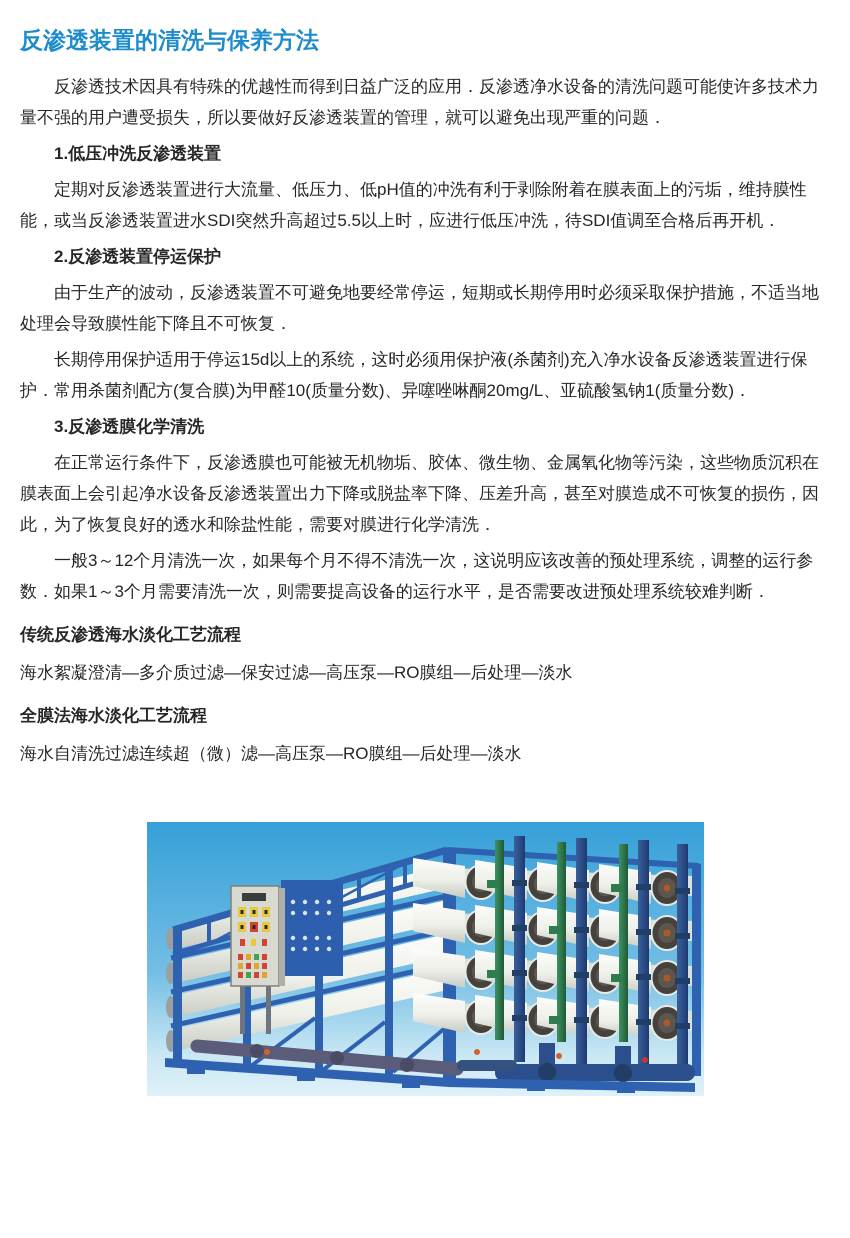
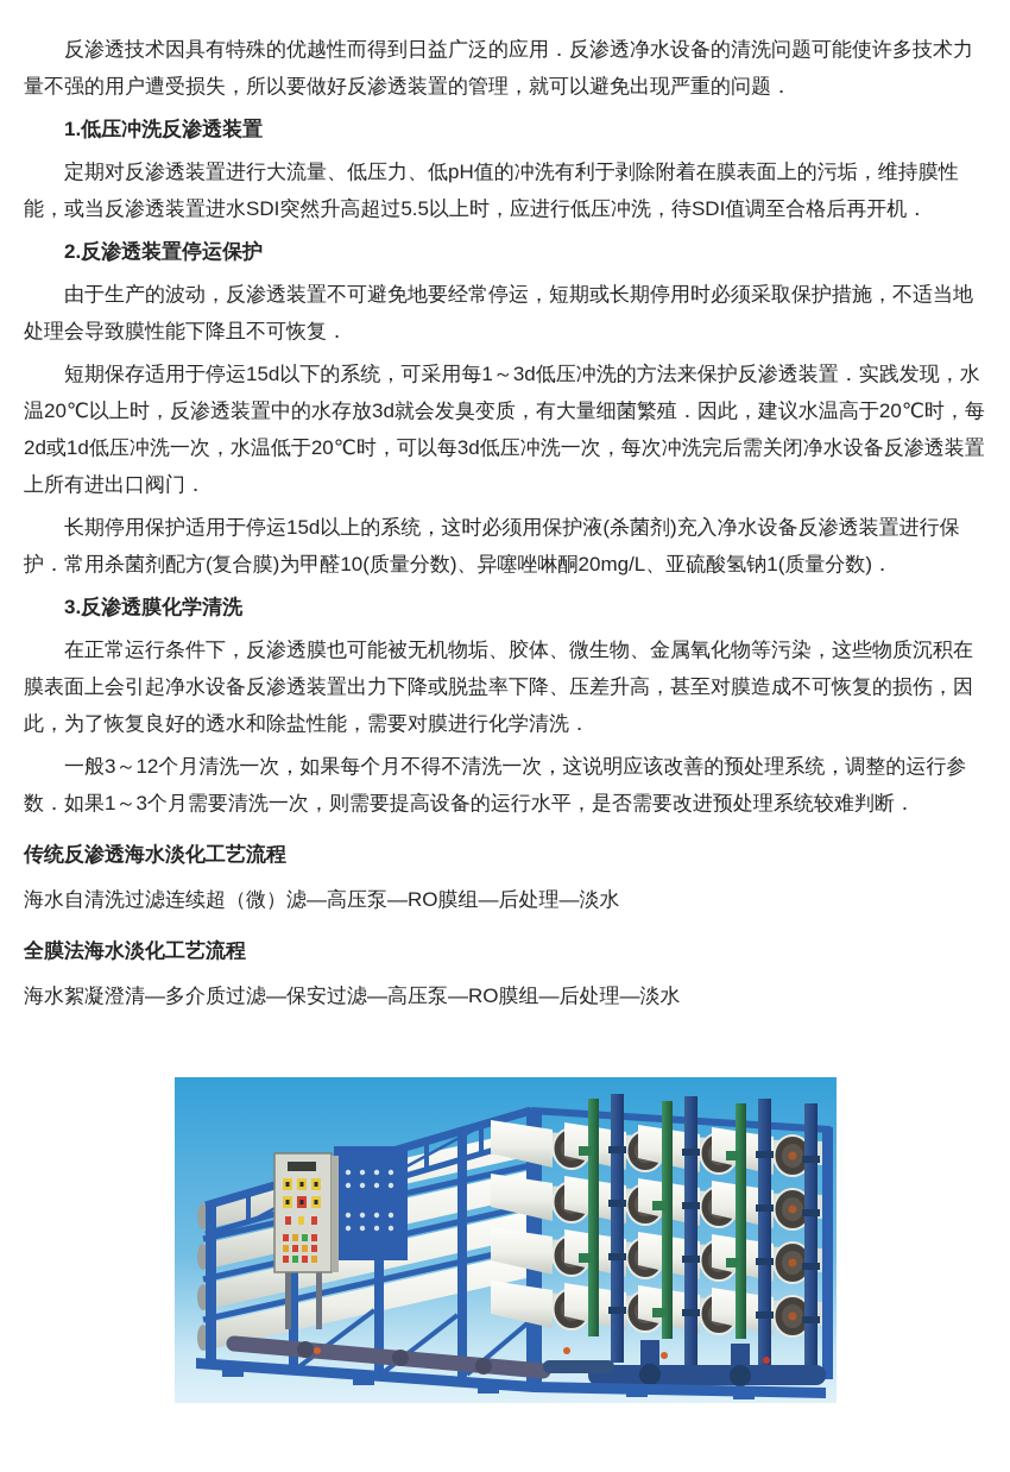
- 反渗透装置的清洗与保养方法
  反渗透技术因具有特殊的优越性而得到日益广泛的应用．反渗透净水设备的清洗问题可能使许多技术力量不强的用户遭受损失，所以要做好反渗透装置的管理，就可以避免出现严重的问题．
  1.低压冲洗反渗透装置
  定期对反渗透装置进行大流量、低压力、低pH值的冲洗有利于剥除附着在膜表面上的污垢，维持膜性能，或当反渗透装置进水SDI突然升高超过5.5以上时，应进行低压冲洗，待SDI值调至合格后再开机．
  2.反渗透装置停运保护
  由于生产的波动，反渗透装置不可避免地要经常停运，短期或长期停用时必须采取保护措施，不适当地处理会导致膜性能下降且不可恢复．
+ 短期保存适用于停运15d以下的系统，可采用每1～3d低压冲洗的方法来保护反渗透装置．实践发现，水温20℃以上时，反渗透装置中的水存放3d就会发臭变质，有大量细菌繁殖．因此，建议水温高于20℃时，每2d或1d低压冲洗一次，水温低于20℃时，可以每3d低压冲洗一次，每次冲洗完后需关闭净水设备反渗透装置上所有进出口阀门．
  长期停用保护适用于停运15d以上的系统，这时必须用保护液(杀菌剂)充入净水设备反渗透装置进行保护．常用杀菌剂配方(复合膜)为甲醛10(质量分数)、异噻唑啉酮20mg/L、亚硫酸氢钠1(质量分数)．
  3.反渗透膜化学清洗
  在正常运行条件下，反渗透膜也可能被无机物垢、胶体、微生物、金属氧化物等污染，这些物质沉积在膜表面上会引起净水设备反渗透装置出力下降或脱盐率下降、压差升高，甚至对膜造成不可恢复的损伤，因此，为了恢复良好的透水和除盐性能，需要对膜进行化学清洗．
  一般3～12个月清洗一次，如果每个月不得不清洗一次，这说明应该改善的预处理系统，调整的运行参数．如果1～3个月需要清洗一次，则需要提高设备的运行水平，是否需要改进预处理系统较难判断．
  传统反渗透海水淡化工艺流程
- 海水絮凝澄清—多介质过滤—保安过滤—高压泵—RO膜组—后处理—淡水
+ 海水自清洗过滤连续超（微）滤—高压泵—RO膜组—后处理—淡水
  全膜法海水淡化工艺流程
- 海水自清洗过滤连续超（微）滤—高压泵—RO膜组—后处理—淡水
+ 海水絮凝澄清—多介质过滤—保安过滤—高压泵—RO膜组—后处理—淡水
